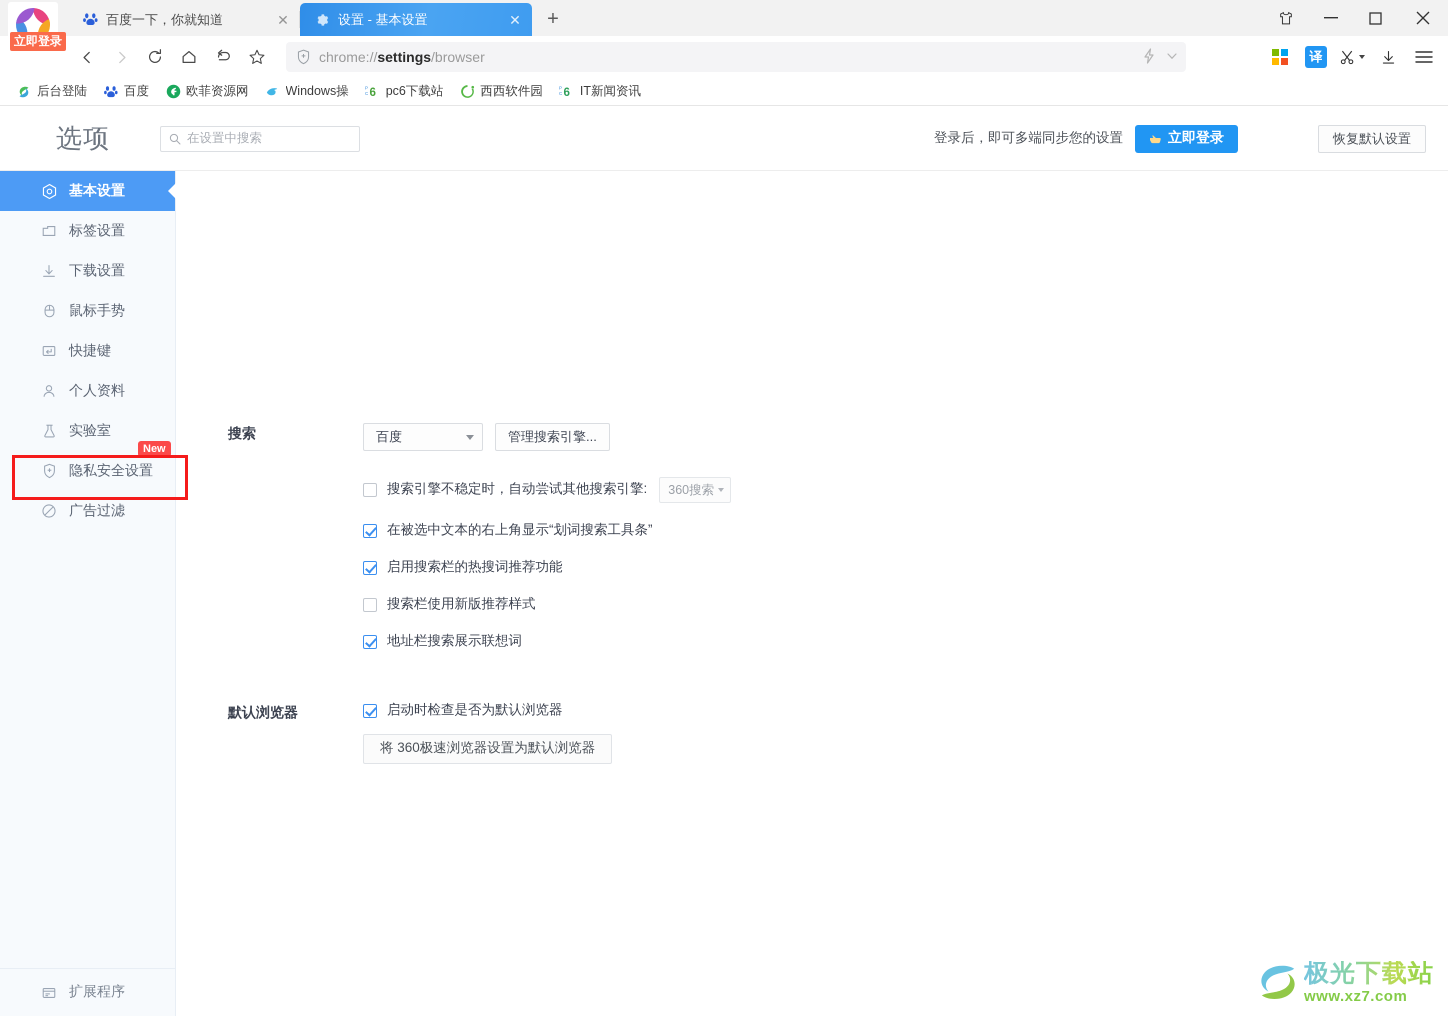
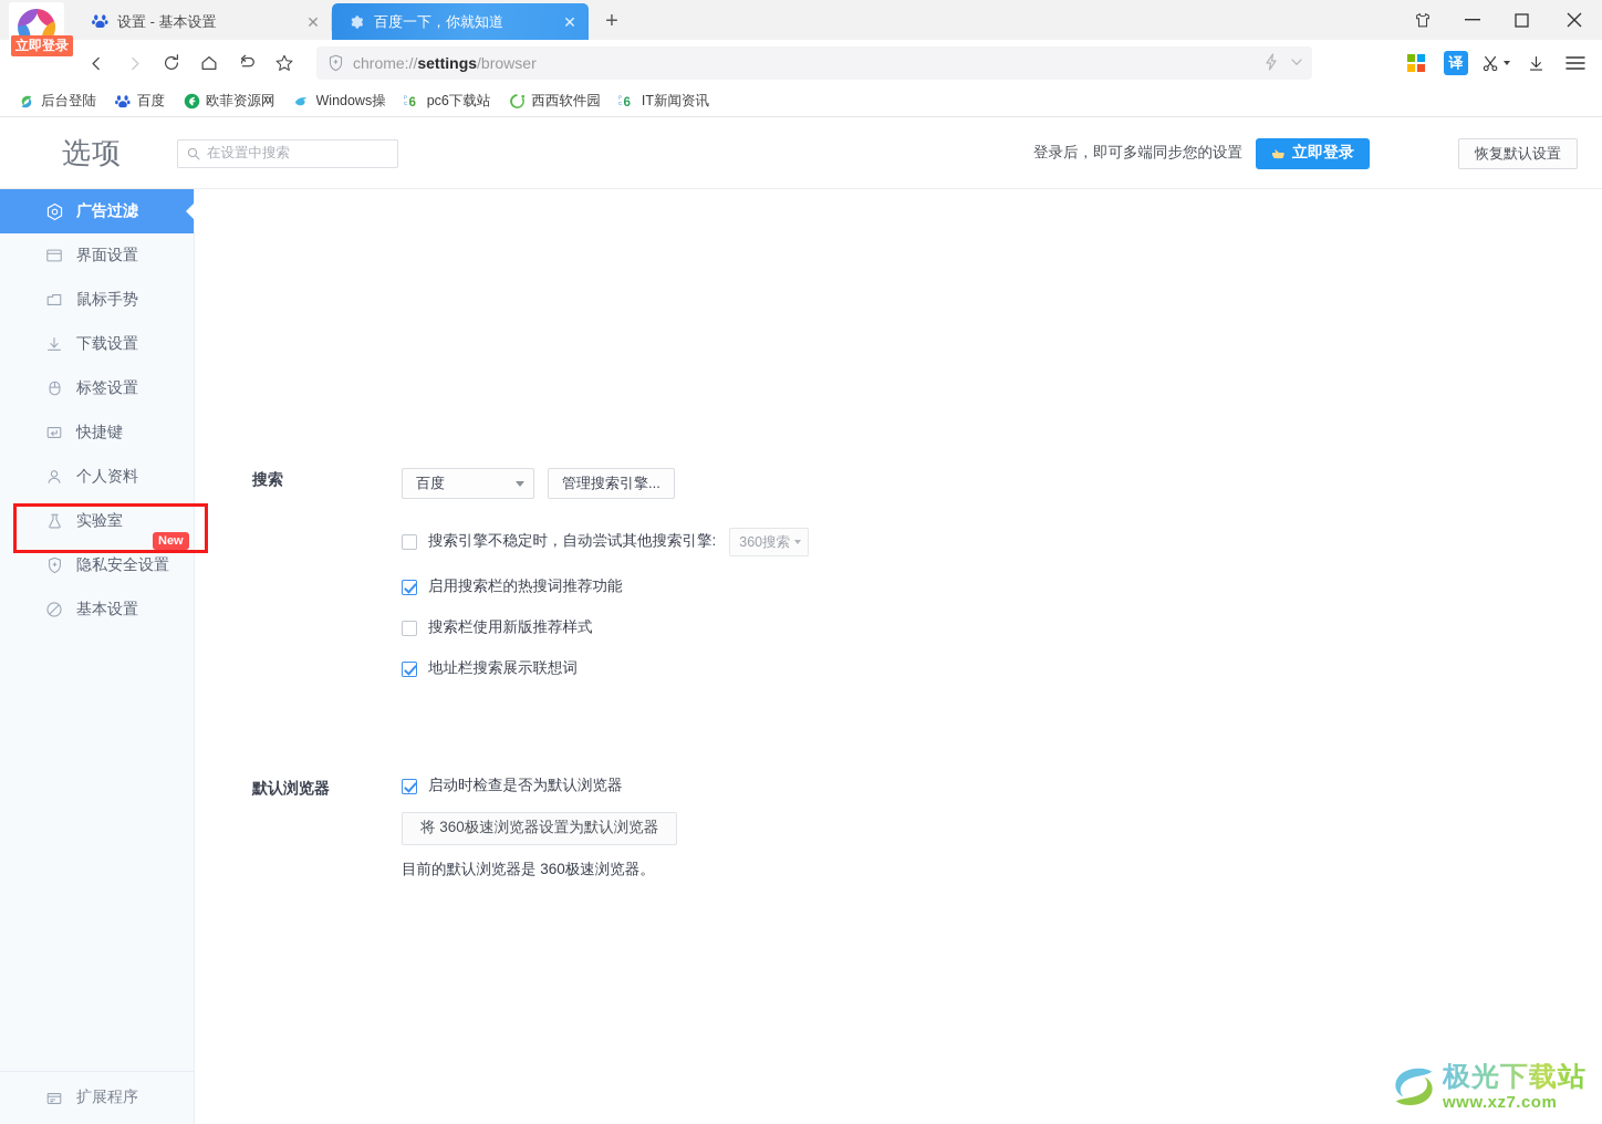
  立即登录
- 百度一下，你就知道
+ 设置 - 基本设置
  ✕
- 设置 - 基本设置
+ 百度一下，你就知道
  ✕
  +
  chrome://settings/browser
  译
  后台登陆
  百度
  欧菲资源网
  Windows操
  6
  pc6下载站
  西西软件园
  6
  IT新闻资讯
  选项
  在设置中搜索
  登录后，即可多端同步您的设置
  立即登录
  恢复默认设置
- 基本设置
+ 广告过滤
+ 界面设置
- 标签设置
+ 鼠标手势
  下载设置
- 鼠标手势
+ 标签设置
  快捷键
  个人资料
  实验室
  New
  隐私安全设置
- 广告过滤
+ 基本设置
  扩展程序
  搜索
  百度
  管理搜索引擎...
  搜索引擎不稳定时，自动尝试其他搜索引擎:
  360搜索
- 在被选中文本的右上角显示“划词搜索工具条”
  启用搜索栏的热搜词推荐功能
  搜索栏使用新版推荐样式
  地址栏搜索展示联想词
  默认浏览器
  启动时检查是否为默认浏览器
  将 360极速浏览器设置为默认浏览器
+ 目前的默认浏览器是 360极速浏览器。
  极光下载站
  www.xz7.com
